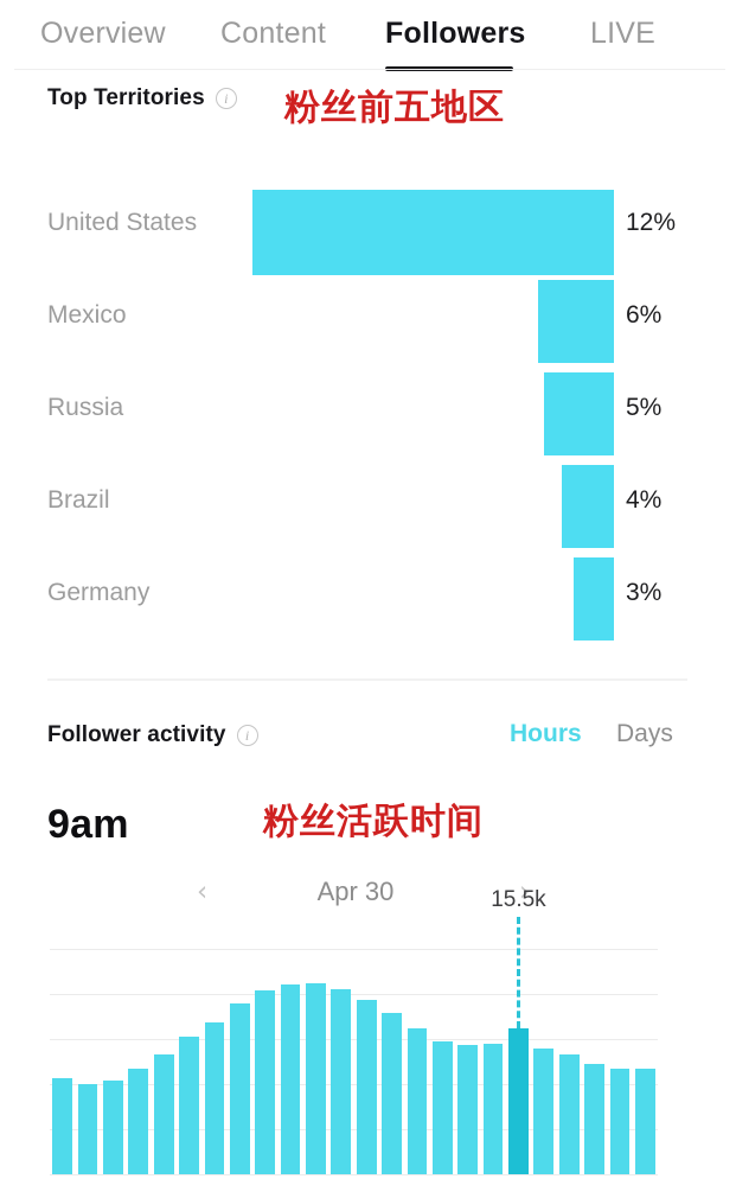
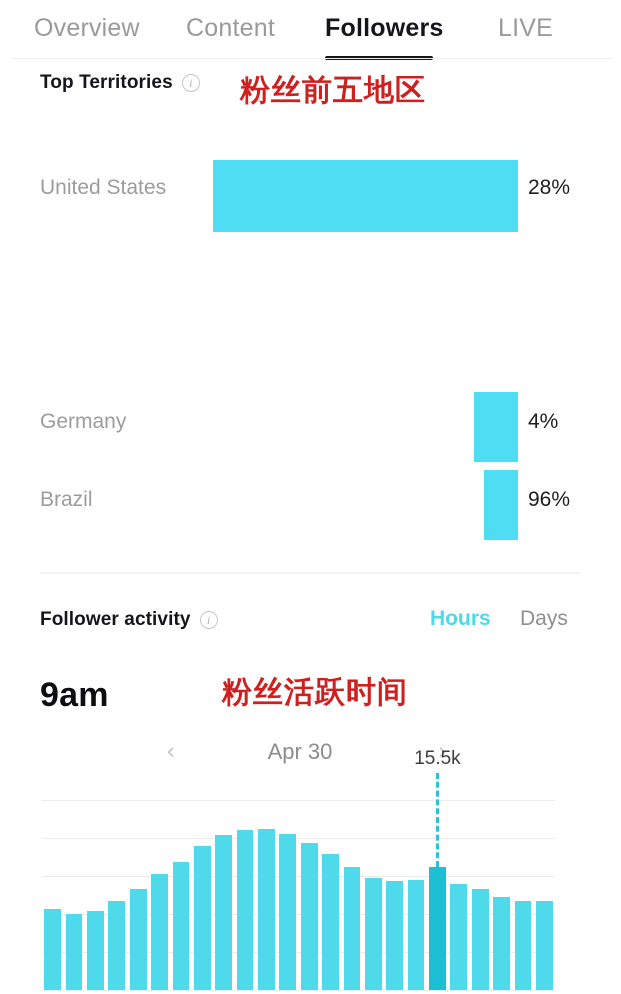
  Overview
  Content
  Followers
  LIVE
  Top Territories
  i
  粉丝前五地区
  United States
- 12%
+ 28%
- Mexico
- 6%
- Russia
- 5%
- Brazil
+ Germany
  4%
- Germany
+ Brazil
- 3%
+ 96%
  Follower activity
  i
  Hours
  Days
  9am
  粉丝活跃时间
  ‹
  Apr 30
  ›
  15.5k
